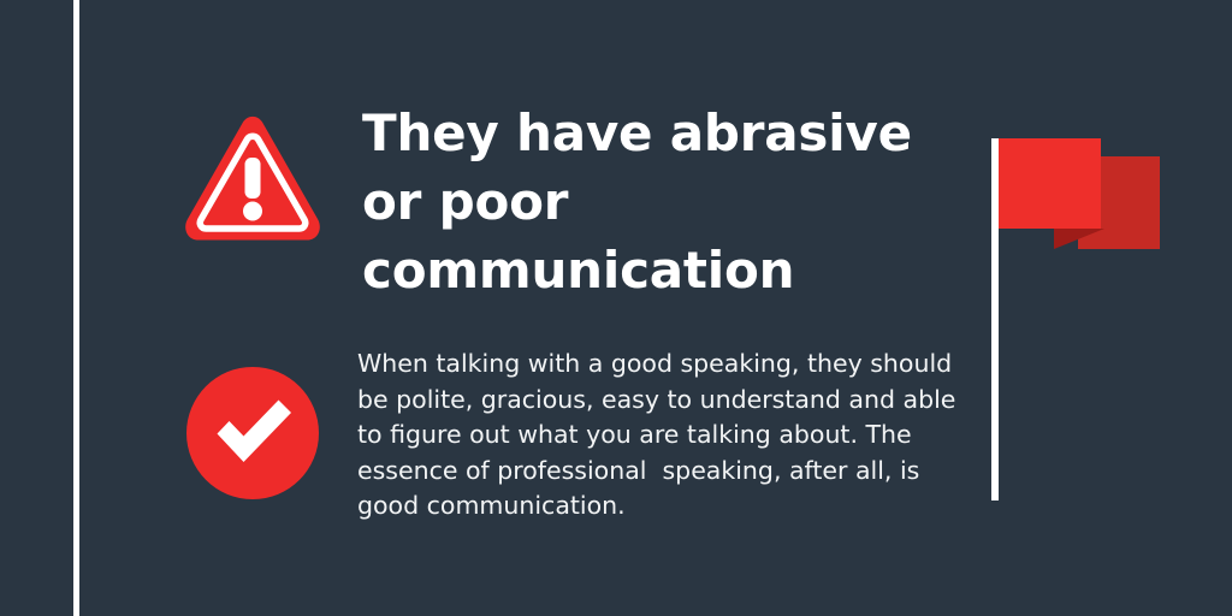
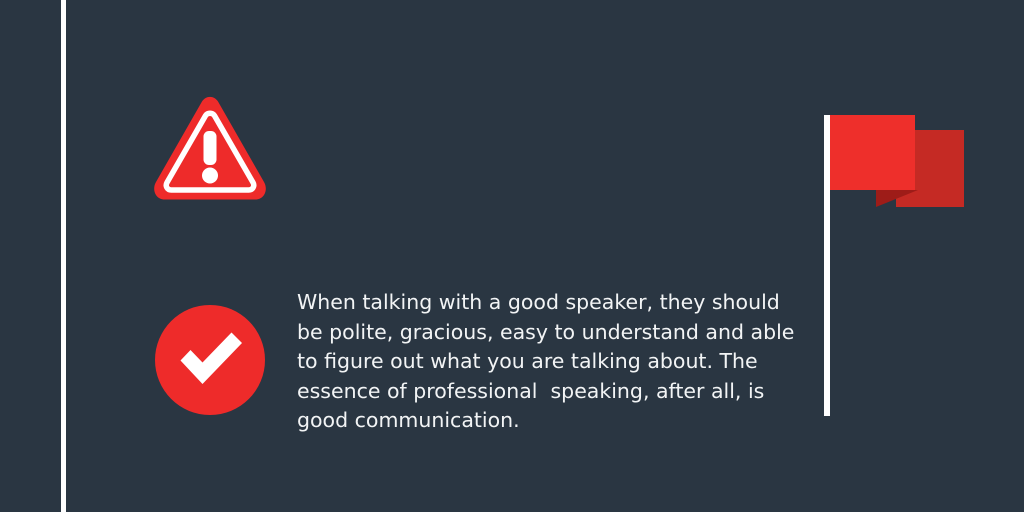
- They have abrasive or poor communication
- When talking with a good speaking, they should be polite, gracious, easy to understand and able to figure out what you are talking about. The essence of professional speaking, after all, is good communication.
+ When talking with a good speaker, they should be polite, gracious, easy to understand and able to figure out what you are talking about. The essence of professional speaking, after all, is good communication.
